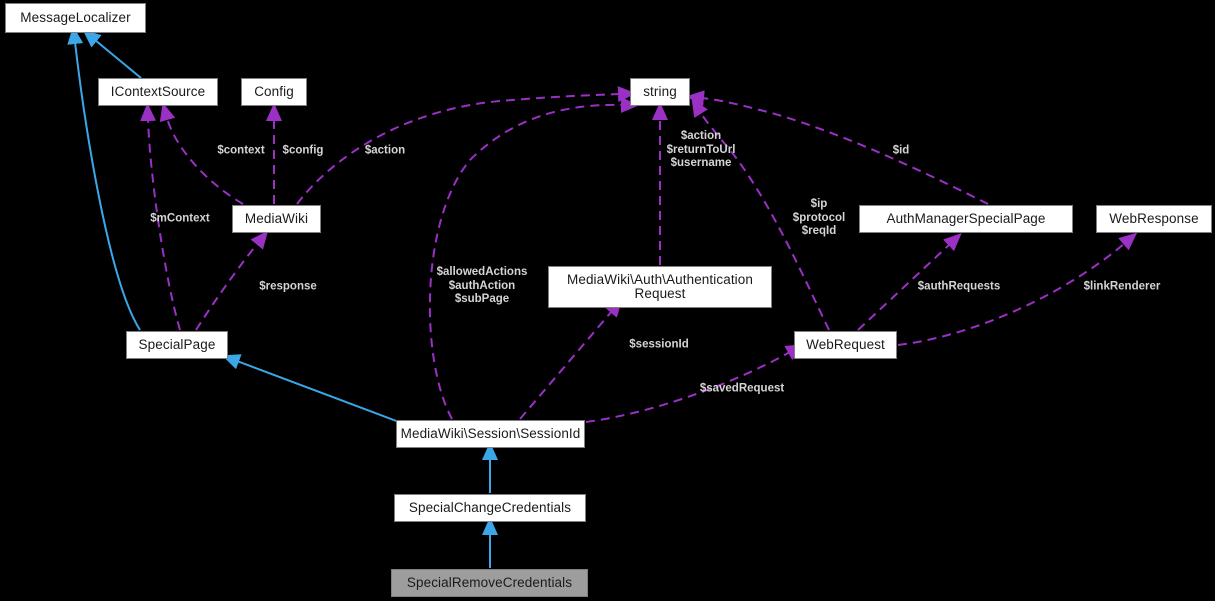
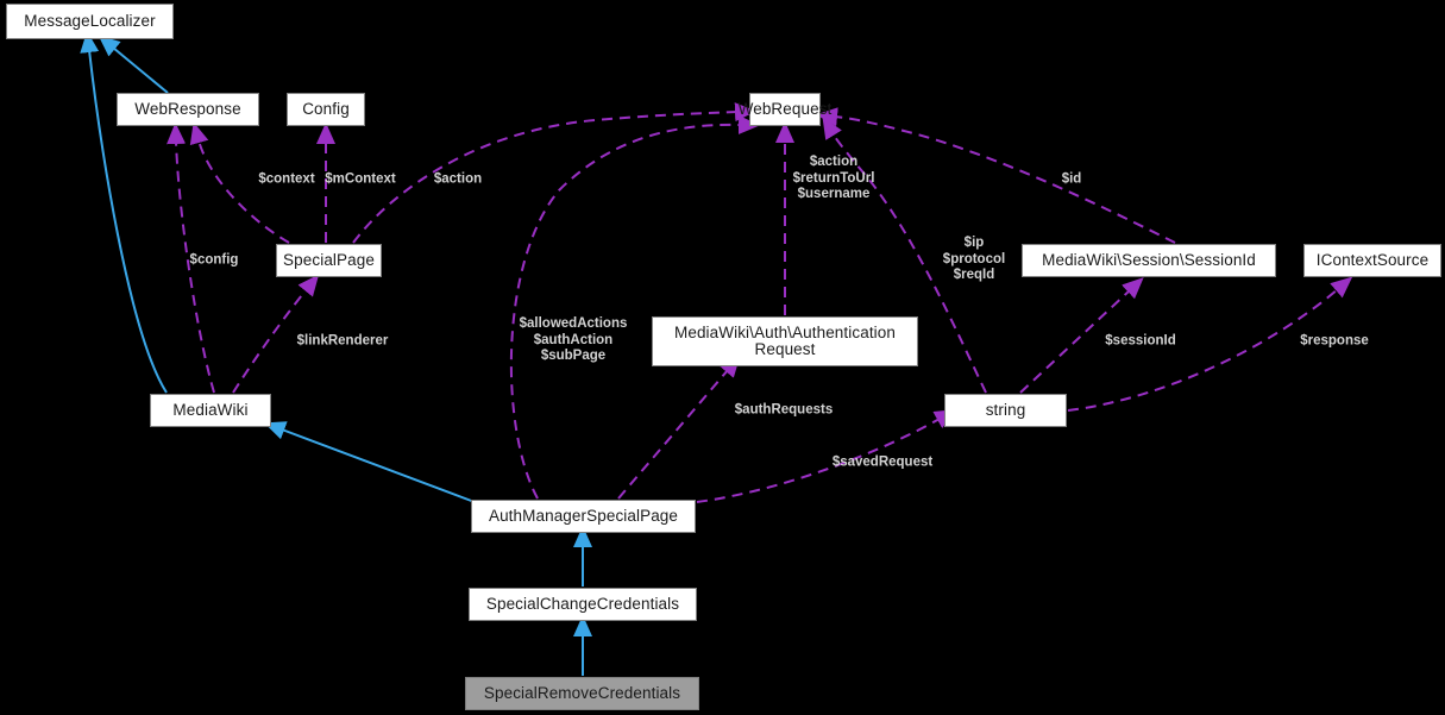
  MessageLocalizer
- IContextSource
+ WebResponse
  Config
- string
+ WebRequest
- MediaWiki
+ SpecialPage
- AuthManagerSpecialPage
+ MediaWiki\Session\SessionId
- WebResponse
+ IContextSource
  MediaWiki\Auth\Authentication
  Request
- SpecialPage
+ MediaWiki
- WebRequest
+ string
- MediaWiki\Session\SessionId
+ AuthManagerSpecialPage
  SpecialChangeCredentials
  SpecialRemoveCredentials
  $context
- $config
+ $mContext
  $action
  $id
  $action
  $returnToUrl
  $username
  $ip
  $protocol
  $reqId
- $mContext
+ $config
- $response
+ $linkRenderer
  $allowedActions
  $authAction
  $subPage
- $authRequests
+ $sessionId
- $linkRenderer
+ $response
- $sessionId
+ $authRequests
  $savedRequest
